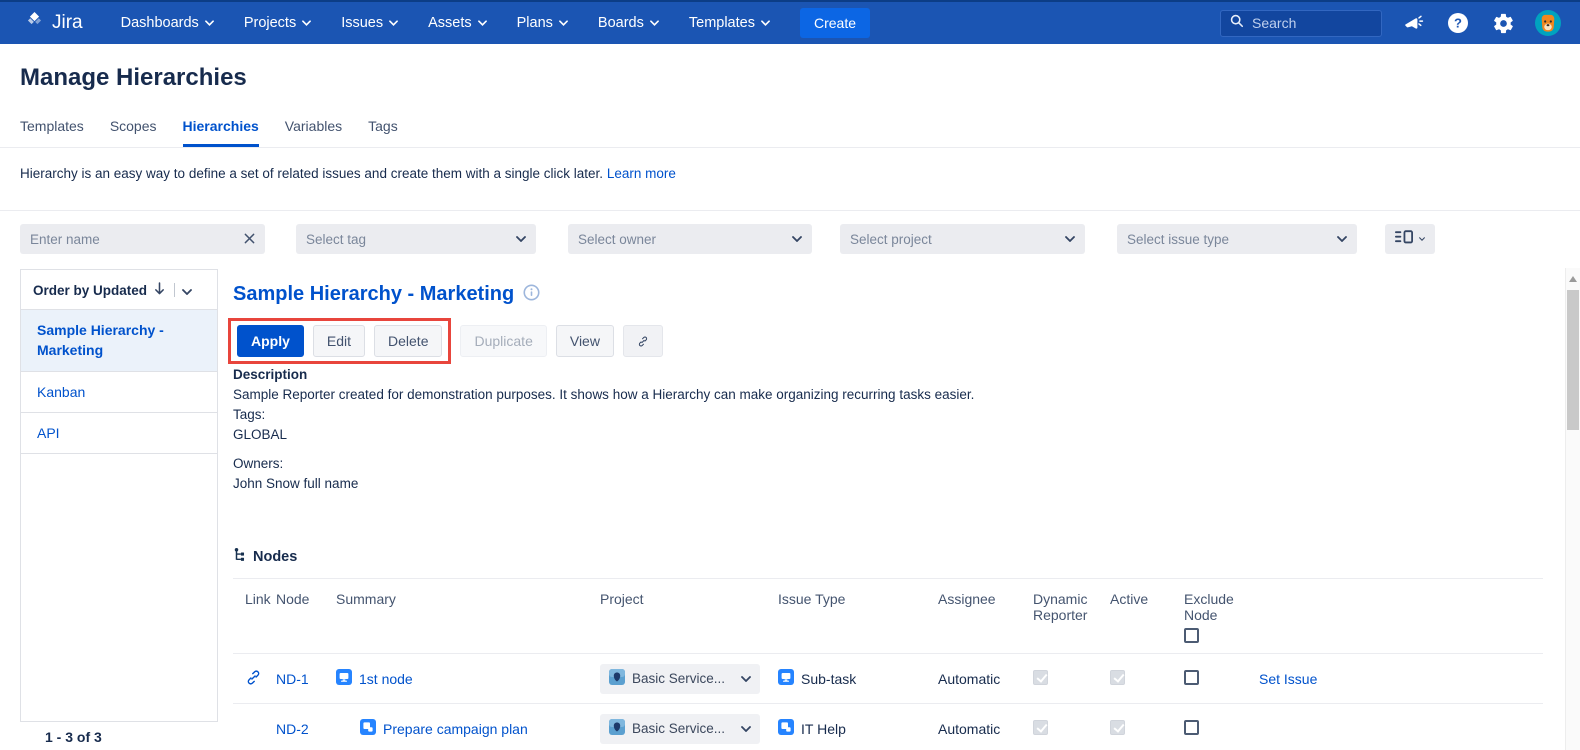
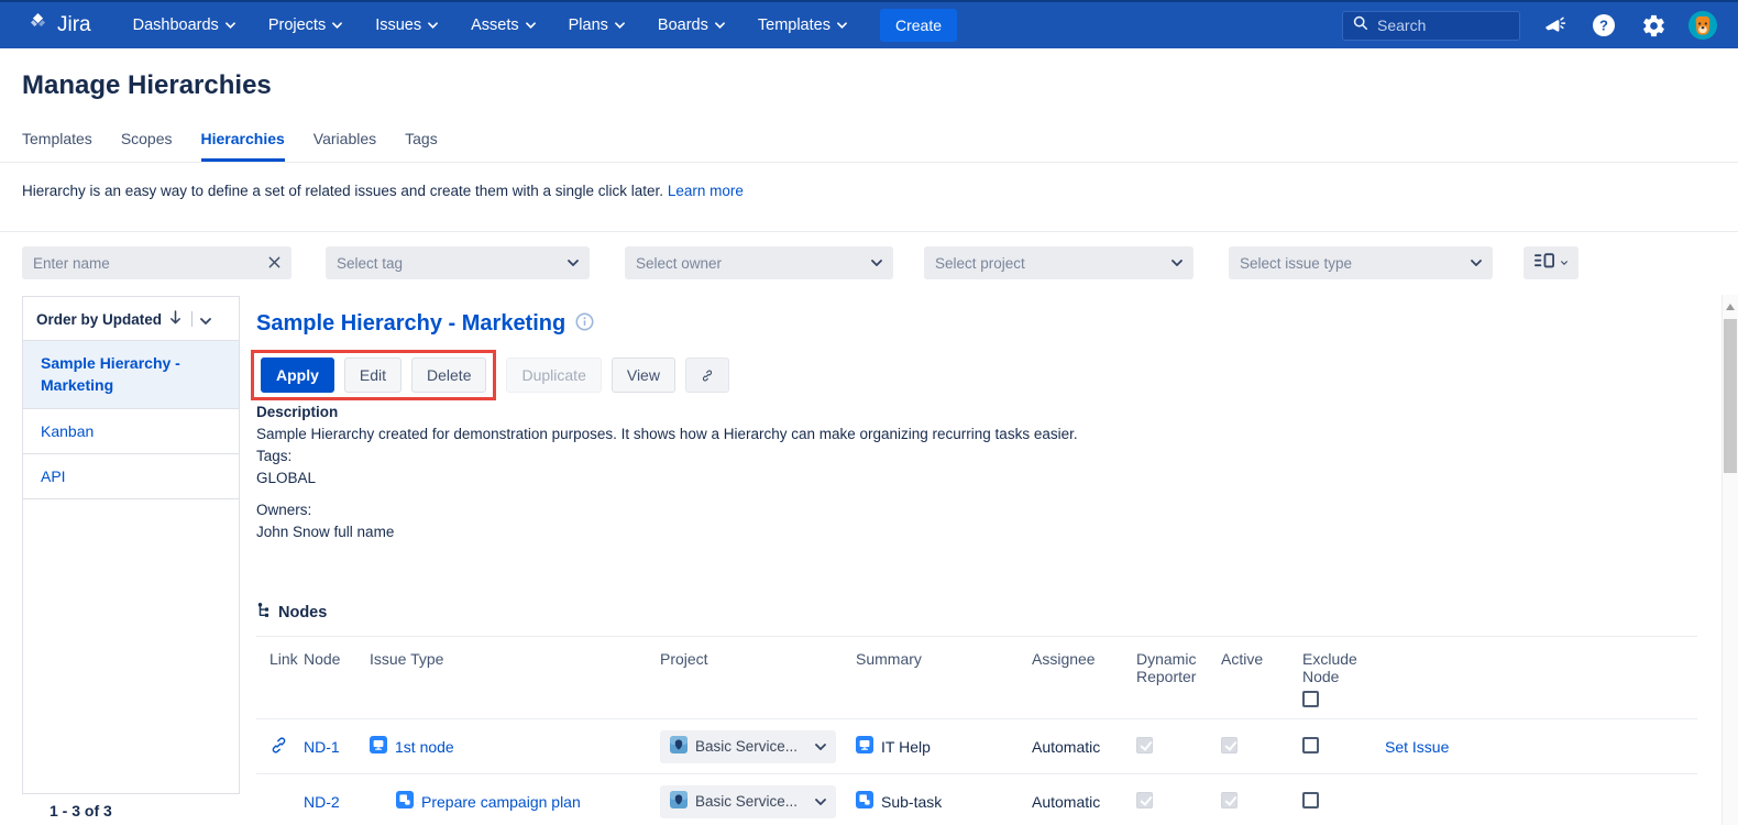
  Jira
  Dashboards
  Projects
  Issues
  Assets
  Plans
  Boards
  Templates
  Create
  Search
  ?
  Manage Hierarchies
  Templates
  Scopes
  Hierarchies
  Variables
  Tags
  Hierarchy is an easy way to define a set of related issues and create them with a single click later. Learn more
  Enter name
  Select tag
  Select owner
  Select project
  Select issue type
  Order by Updated
  Sample Hierarchy - Marketing
  Kanban
  API
  1 - 3 of 3
  Sample Hierarchy - Marketing
  Apply
  Edit
  Delete
  Duplicate
  View
  Description
- Sample Reporter created for demonstration purposes. It shows how a Hierarchy can make organizing recurring tasks easier.
+ Sample Hierarchy created for demonstration purposes. It shows how a Hierarchy can make organizing recurring tasks easier.
  Tags:
  GLOBAL
  Owners:
  John Snow full name
  Nodes
  Link
  Node
- Summary
+ Issue Type
  Project
- Issue Type
+ Summary
  Assignee
  Dynamic Reporter
  Active
  Exclude Node
  ND-1
  1st node
  Basic Service...
- Sub-task
+ IT Help
  Automatic
  Set Issue
  ND-2
  Prepare campaign plan
  Basic Service...
- IT Help
+ Sub-task
  Automatic
